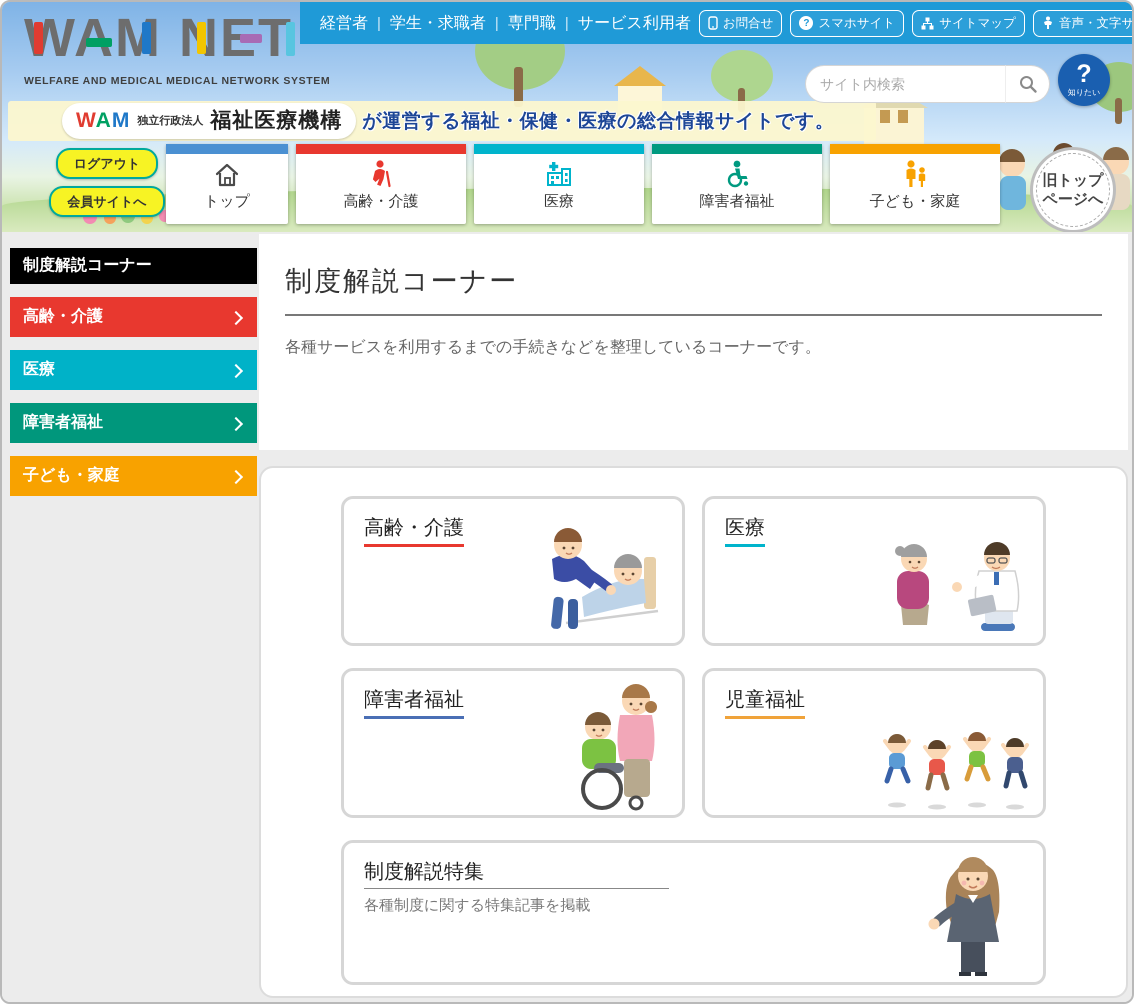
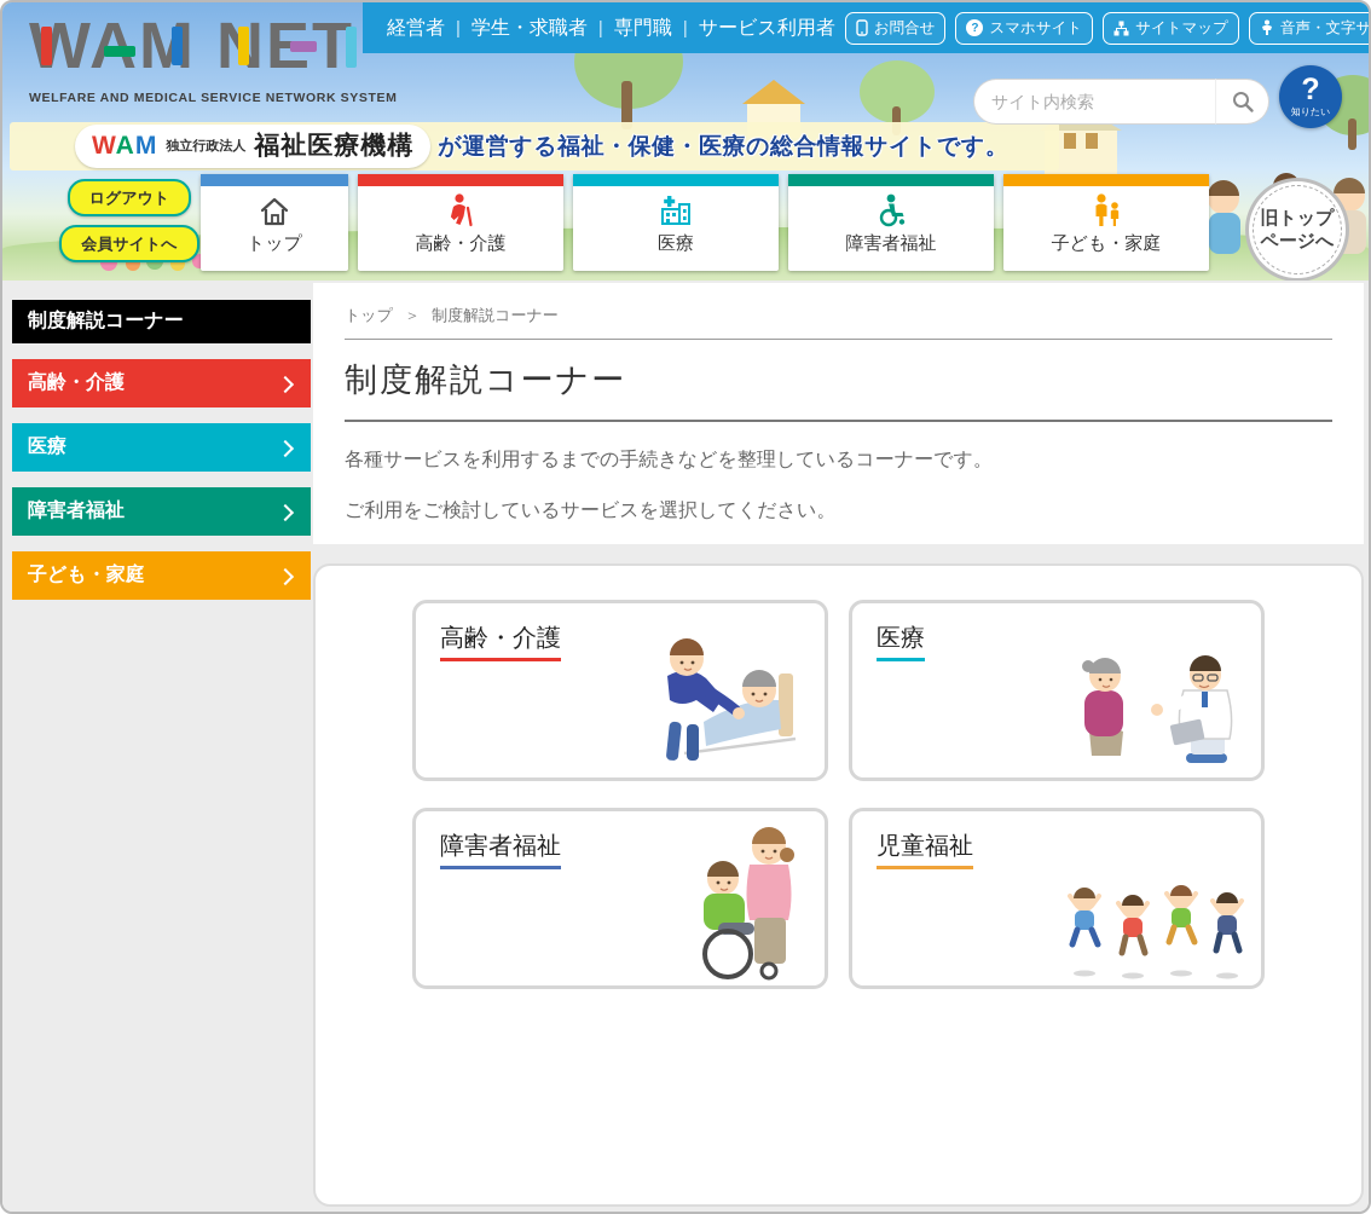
  経営者
  |
  学生・求職者
  |
  専門職
  |
  サービス利用者
  お問合せ
  ?
  スマホサイト
  サイトマップ
  音声・文字サ
- WELFARE AND MEDICAL MEDICAL NETWORK SYSTEM
+ WELFARE AND MEDICAL SERVICE NETWORK SYSTEM
  サイト内検索
  ?
  知りたい
  WAM
  独立行政法人
  福祉医療機構
  が運営する福祉・保健・医療の総合情報サイトです。
  ログアウト
  会員サイトへ
  トップ
  高齢・介護
  医療
  障害者福祉
  子ども・家庭
  旧トップ
  ページへ
  制度解説コーナー
  高齢・介護
  医療
  障害者福祉
  子ども・家庭
+ トップ ＞ 制度解説コーナー
  制度解説コーナー
  各種サービスを利用するまでの手続きなどを整理しているコーナーです。
+ ご利用をご検討しているサービスを選択してください。
  高齢・介護
  医療
  障害者福祉
  児童福祉
- 制度解説特集
- 各種制度に関する特集記事を掲載
